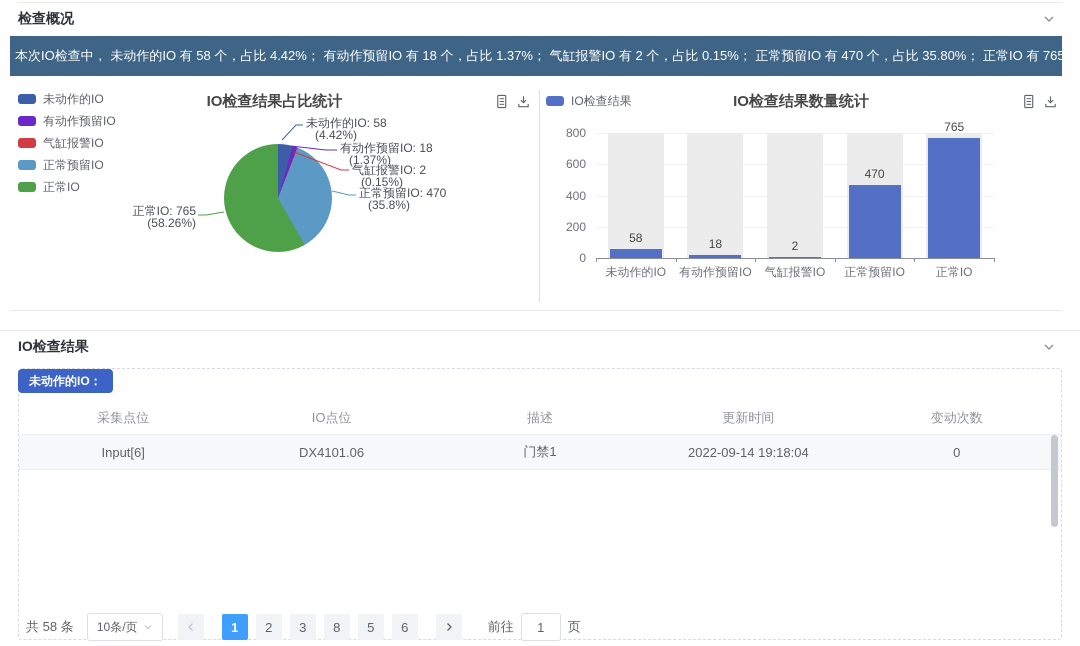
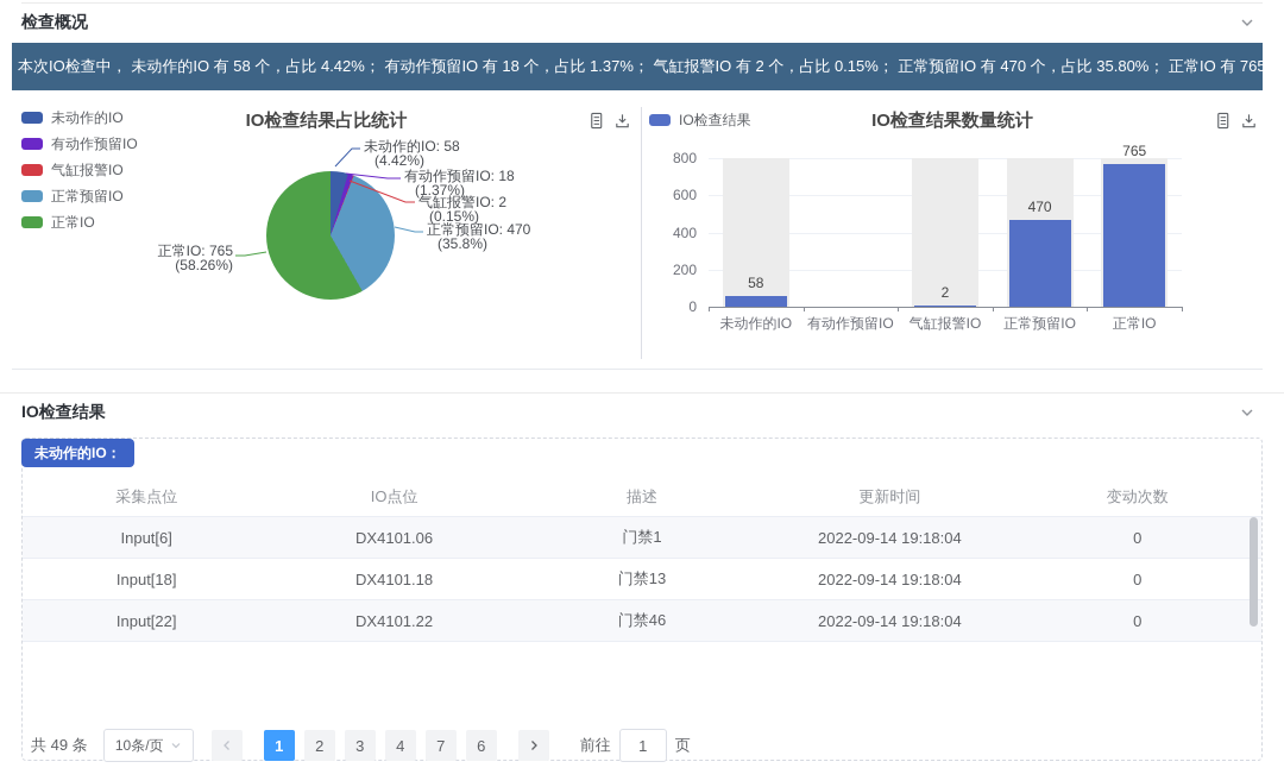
  检查概况
  本次IO检查中， 未动作的IO 有 58 个，占比 4.42%； 有动作预留IO 有 18 个，占比 1.37%； 气缸报警IO 有 2 个，占比 0.15%； 正常预留IO 有 470 个，占比 35.80%； 正常IO 有 765
  IO检查结果占比统计
  未动作的IO
  有动作预留IO
  气缸报警IO
  正常预留IO
  正常IO
  未动作的IO: 58
  (4.42%)
  有动作预留IO: 18
  (1.37%)
  气缸报警IO: 2
  (0.15%)
  正常预留IO: 470
  (35.8%)
  正常IO: 765
  (58.26%)
  IO检查结果数量统计
  IO检查结果
  0
  200
  400
  600
  800
  58
  未动作的IO
- 18
  有动作预留IO
  2
  气缸报警IO
  470
  正常预留IO
  765
  正常IO
  IO检查结果
  未动作的IO：
  采集点位	IO点位	描述	更新时间	变动次数
  Input[6]	DX4101.06	门禁1	2022-09-14 19:18:04	0
+ Input[18]	DX4101.18	门禁13	2022-09-14 19:18:04	0
+ Input[22]	DX4101.22	门禁46	2022-09-14 19:18:04	0
- 共 58 条
+ 共 49 条
  10条/页
  1
  2
  3
- 8
+ 4
- 5
+ 7
  6
  前往
  1
  页
